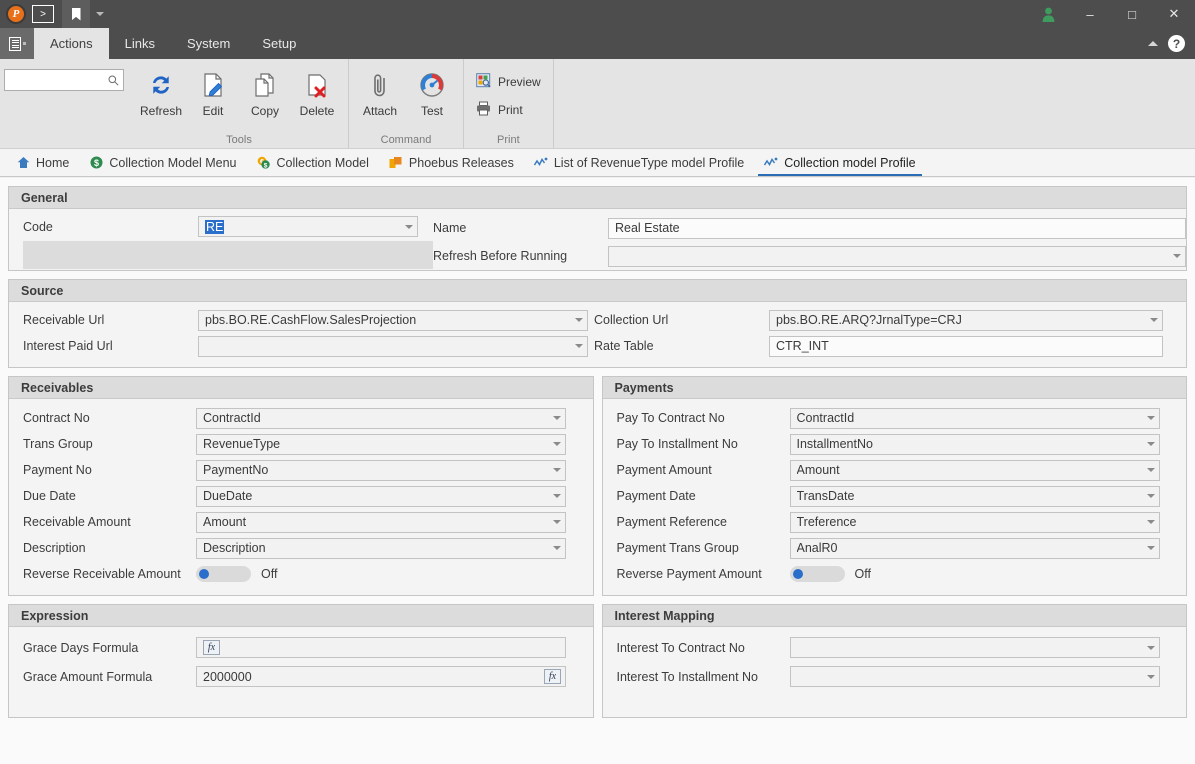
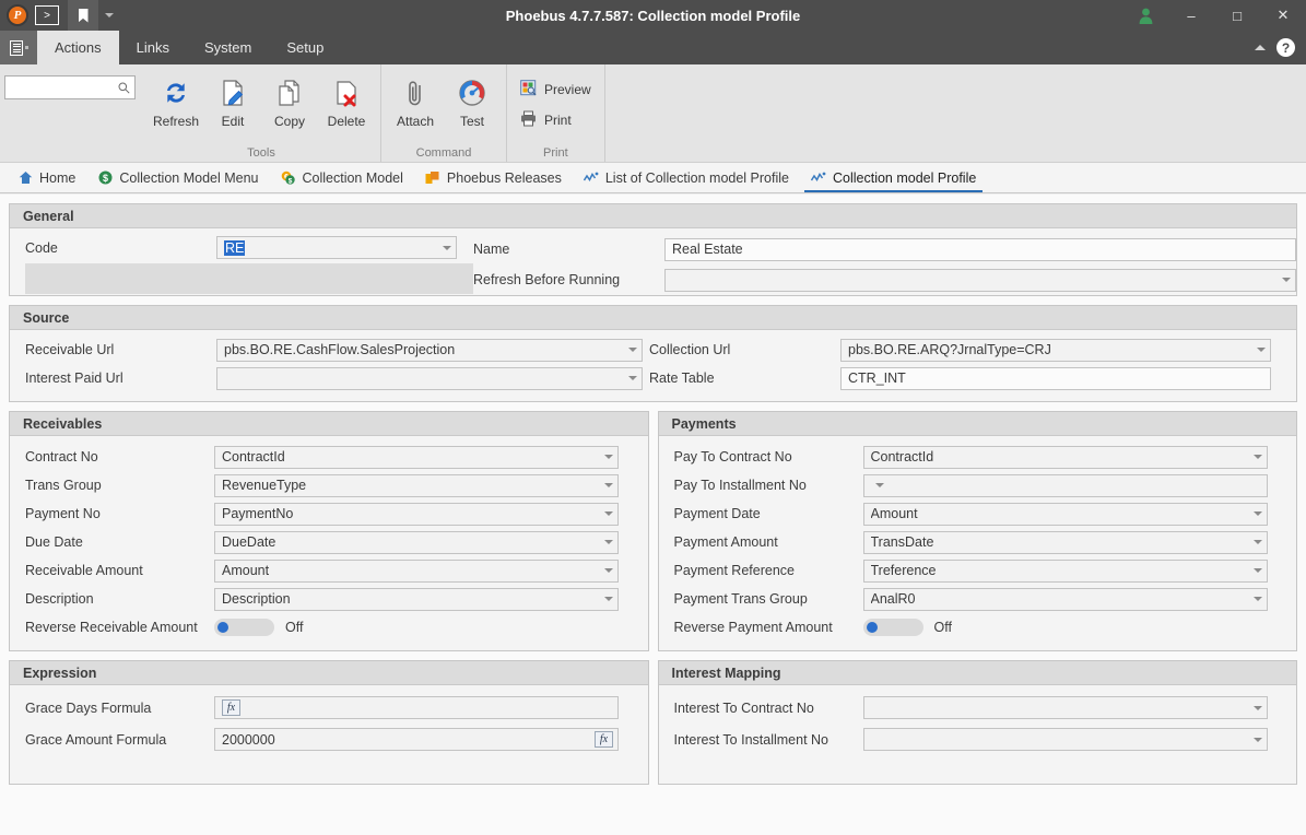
  P
  >
+ Phoebus 4.7.7.587: Collection model Profile
  –
  □
  ✕
  Actions
  Links
  System
  Setup
  ?
  Refresh
  Edit
  Copy
  Delete
  Tools
  Attach
  Test
  Command
  Preview
  Print
  Print
  Home
  $
  Collection Model Menu
  Collection Model
  Phoebus Releases
- List of RevenueType model Profile
+ List of Collection model Profile
  Collection model Profile
  General
  Code
  RE
  Name
  Real Estate
  Refresh Before Running
  Source
  Receivable Url
  pbs.BO.RE.CashFlow.SalesProjection
  Interest Paid Url
  Collection Url
  pbs.BO.RE.ARQ?JrnalType=CRJ
  Rate Table
  CTR_INT
  Receivables
  Contract No
  ContractId
  Trans Group
  RevenueType
  Payment No
  PaymentNo
  Due Date
  DueDate
  Receivable Amount
  Amount
  Description
  Description
  Reverse Receivable Amount
  Off
  Payments
  Pay To Contract No
  ContractId
  Pay To Installment No
- InstallmentNo
- Payment Amount
+ Payment Date
  Amount
- Payment Date
+ Payment Amount
  TransDate
  Payment Reference
  Treference
  Payment Trans Group
  AnalR0
  Reverse Payment Amount
  Off
  Expression
  Grace Days Formula
  fx
  Grace Amount Formula
  2000000
  fx
  Interest Mapping
  Interest To Contract No
  Interest To Installment No
